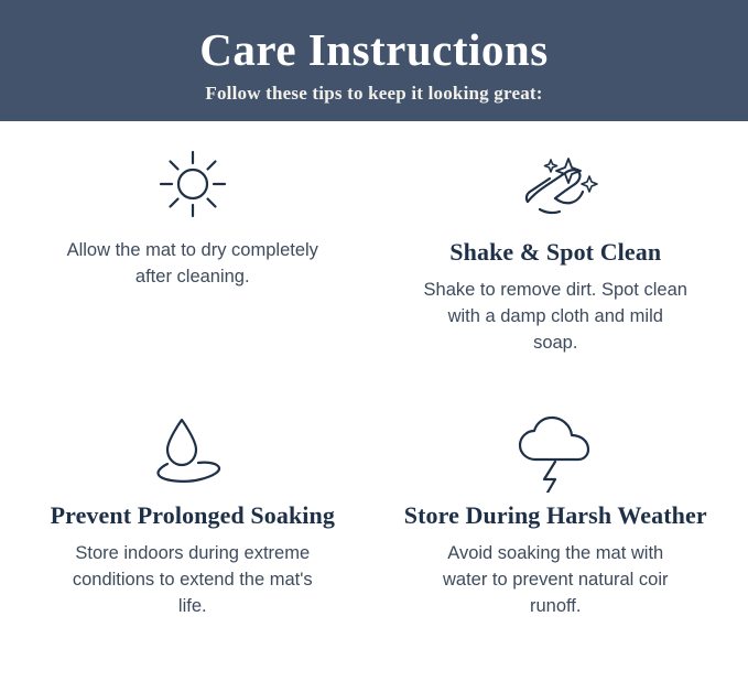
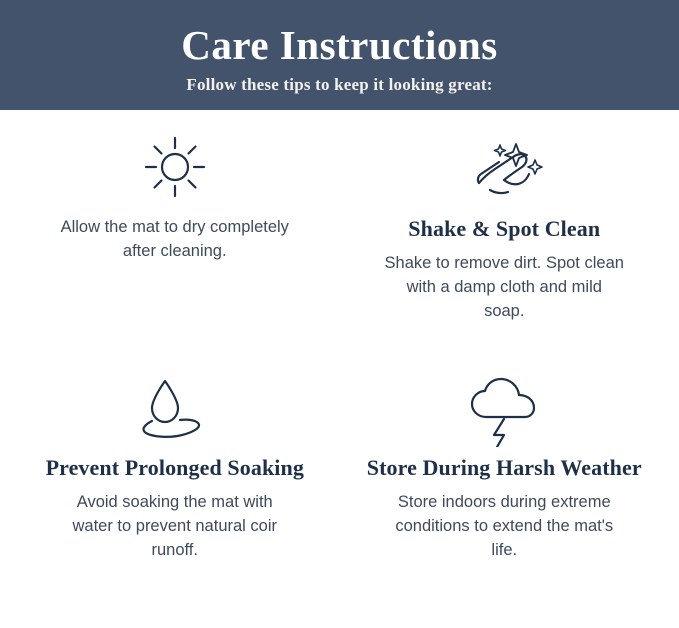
  Care Instructions
  Follow these tips to keep it looking great:
  Allow the mat to dry completely after cleaning.
  Shake & Spot Clean
  Shake to remove dirt. Spot clean with a damp cloth and mild soap.
  Prevent Prolonged Soaking
- Store indoors during extreme conditions to extend the mat's life.
+ Avoid soaking the mat with water to prevent natural coir runoff.
  Store During Harsh Weather
- Avoid soaking the mat with water to prevent natural coir runoff.
+ Store indoors during extreme conditions to extend the mat's life.
